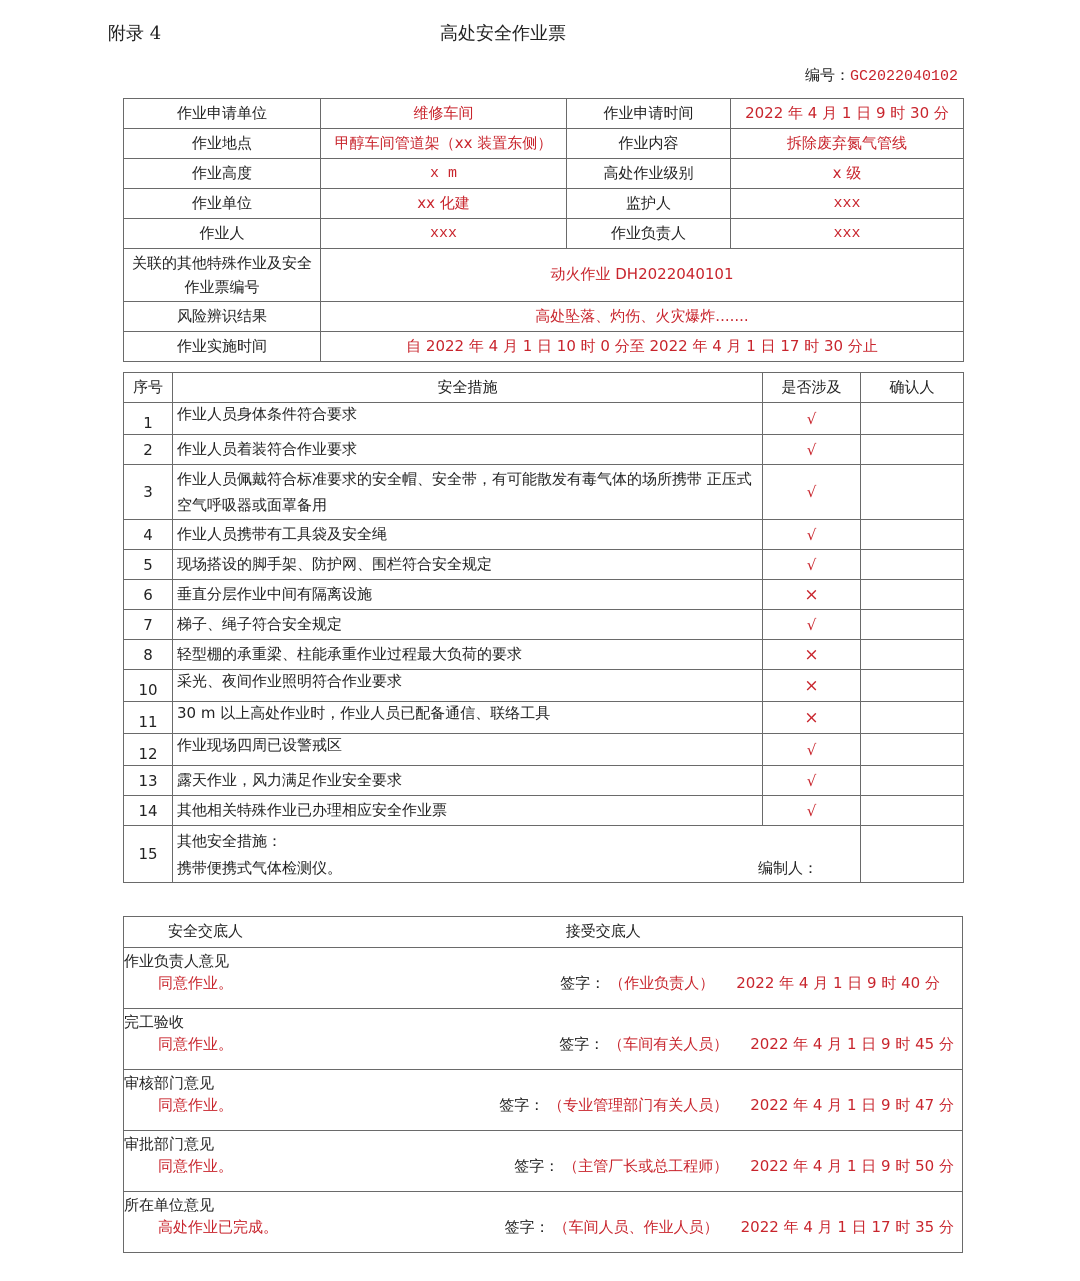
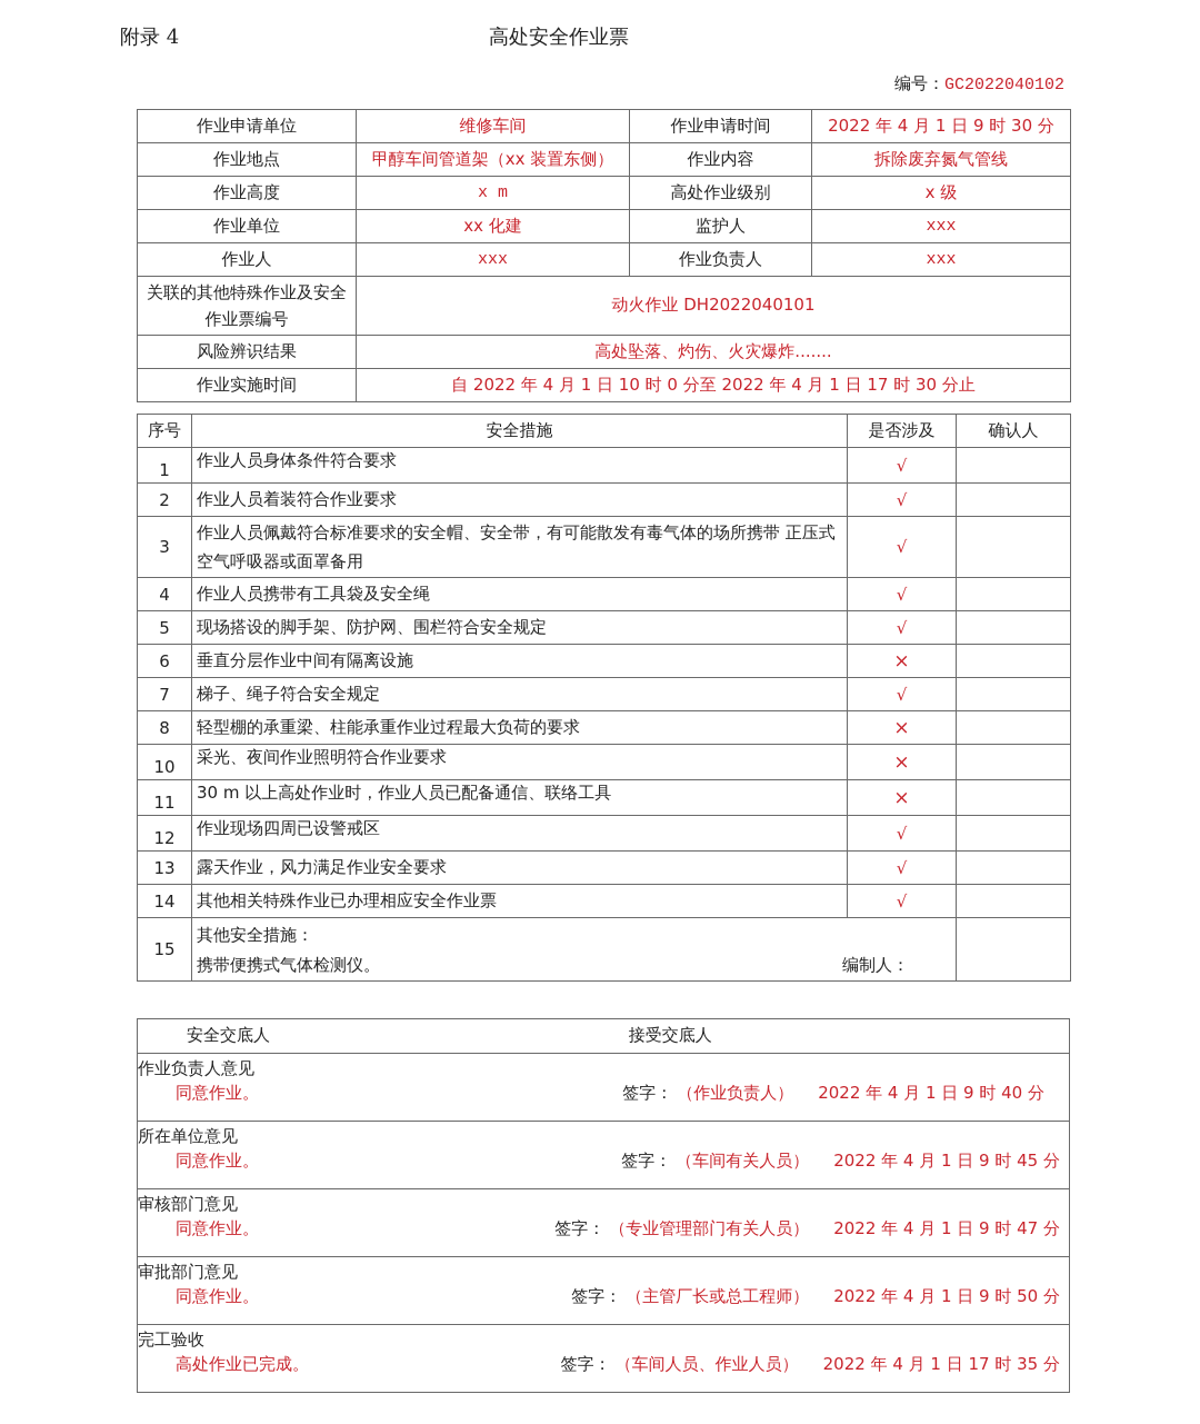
  附录 4
  高处安全作业票
  编号：GC2022040102
  作业申请单位	维修车间	作业申请时间	2022 年 4 月 1 日 9 时 30 分
  作业地点	甲醇车间管道架（xx 装置东侧）	作业内容	拆除废弃氮气管线
  作业高度	x m	高处作业级别	x 级
  作业单位	xx 化建	监护人	xxx
  作业人	xxx	作业负责人	xxx
  关联的其他特殊作业及安全作业票编号	动火作业 DH2022040101
  风险辨识结果	高处坠落、灼伤、火灾爆炸.......
  作业实施时间	自 2022 年 4 月 1 日 10 时 0 分至 2022 年 4 月 1 日 17 时 30 分止
  序号	安全措施	是否涉及	确认人
  1	作业人员身体条件符合要求	√
  2	作业人员着装符合作业要求	√
  3	作业人员佩戴符合标准要求的安全帽、安全带，有可能散发有毒气体的场所携带 正压式空气呼吸器或面罩备用	√
  4	作业人员携带有工具袋及安全绳	√
  5	现场搭设的脚手架、防护网、围栏符合安全规定	√
  6	垂直分层作业中间有隔离设施	×
  7	梯子、绳子符合安全规定	√
  8	轻型棚的承重梁、柱能承重作业过程最大负荷的要求	×
  10	采光、夜间作业照明符合作业要求	×
  11	30 m 以上高处作业时，作业人员已配备通信、联络工具	×
  12	作业现场四周已设警戒区	√
  13	露天作业，风力满足作业安全要求	√
  14	其他相关特殊作业已办理相应安全作业票	√
  15	其他安全措施： 携带便携式气体检测仪。 编制人：
  安全交底人 接受交底人
  作业负责人意见 同意作业。 签字： （作业负责人） 2022 年 4 月 1 日 9 时 40 分
- 完工验收 同意作业。 签字： （车间有关人员） 2022 年 4 月 1 日 9 时 45 分
+ 所在单位意见 同意作业。 签字： （车间有关人员） 2022 年 4 月 1 日 9 时 45 分
  审核部门意见 同意作业。 签字： （专业管理部门有关人员） 2022 年 4 月 1 日 9 时 47 分
  审批部门意见 同意作业。 签字： （主管厂长或总工程师） 2022 年 4 月 1 日 9 时 50 分
- 所在单位意见 高处作业已完成。 签字： （车间人员、作业人员） 2022 年 4 月 1 日 17 时 35 分
+ 完工验收 高处作业已完成。 签字： （车间人员、作业人员） 2022 年 4 月 1 日 17 时 35 分
